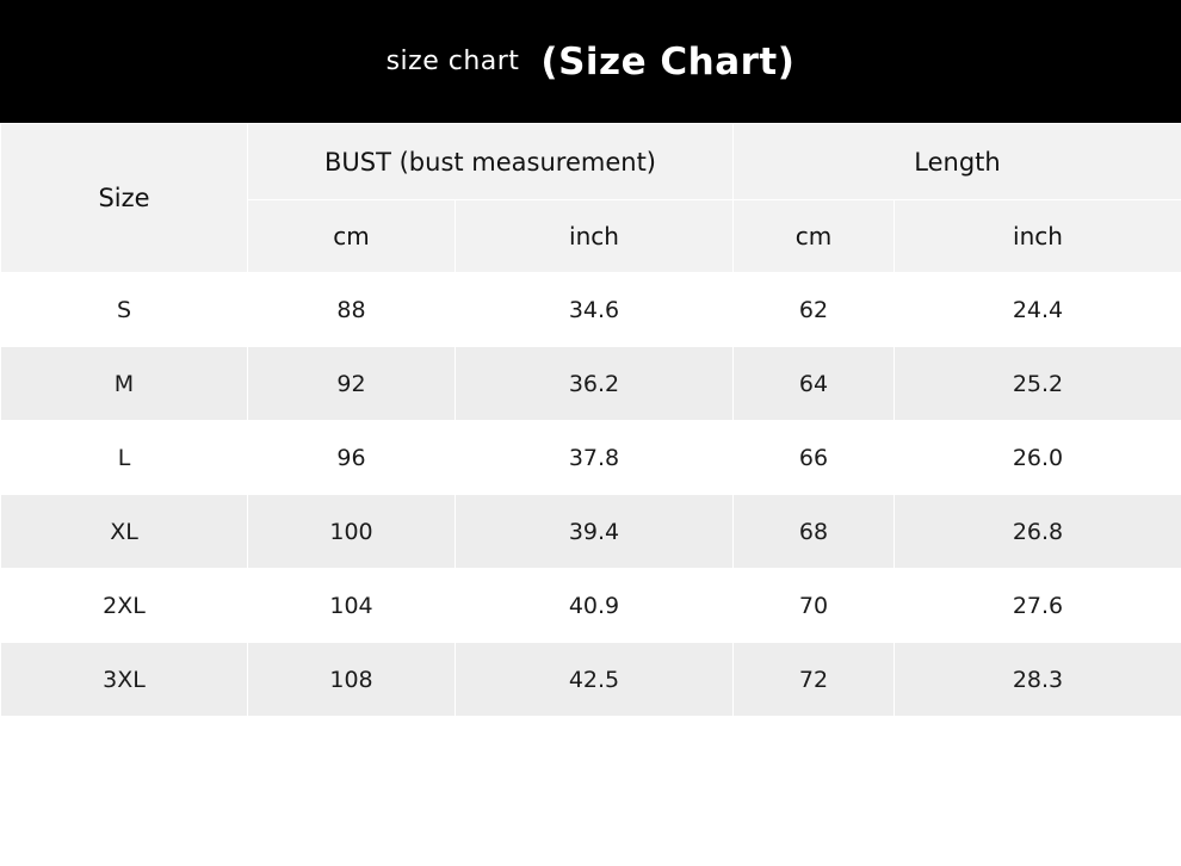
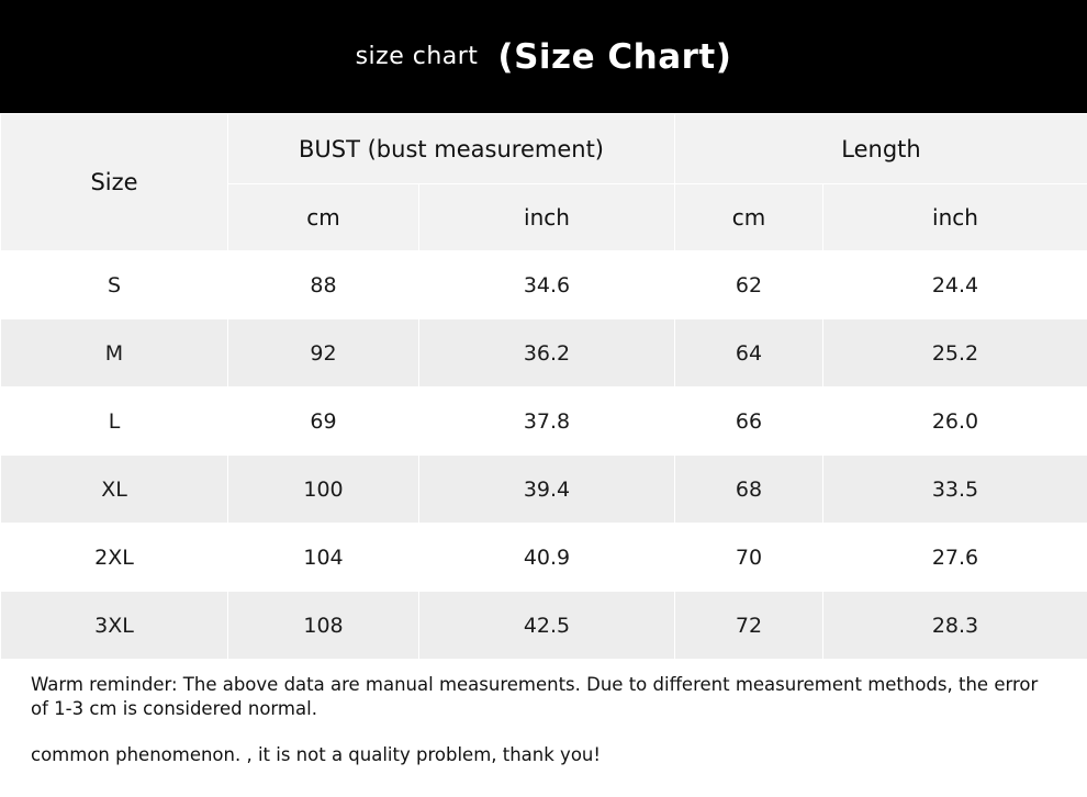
  size chart
  (Size Chart)
  Size	BUST (bust measurement)	Length
  cm	inch	cm	inch
  S	88	34.6	62	24.4
  M	92	36.2	64	25.2
- L	96	37.8	66	26.0
+ L	69	37.8	66	26.0
- XL	100	39.4	68	26.8
+ XL	100	39.4	68	33.5
  2XL	104	40.9	70	27.6
  3XL	108	42.5	72	28.3
+ Warm reminder: The above data are manual measurements. Due to different measurement methods, the error of 1-3 cm is considered normal.
+ common phenomenon. , it is not a quality problem, thank you!
